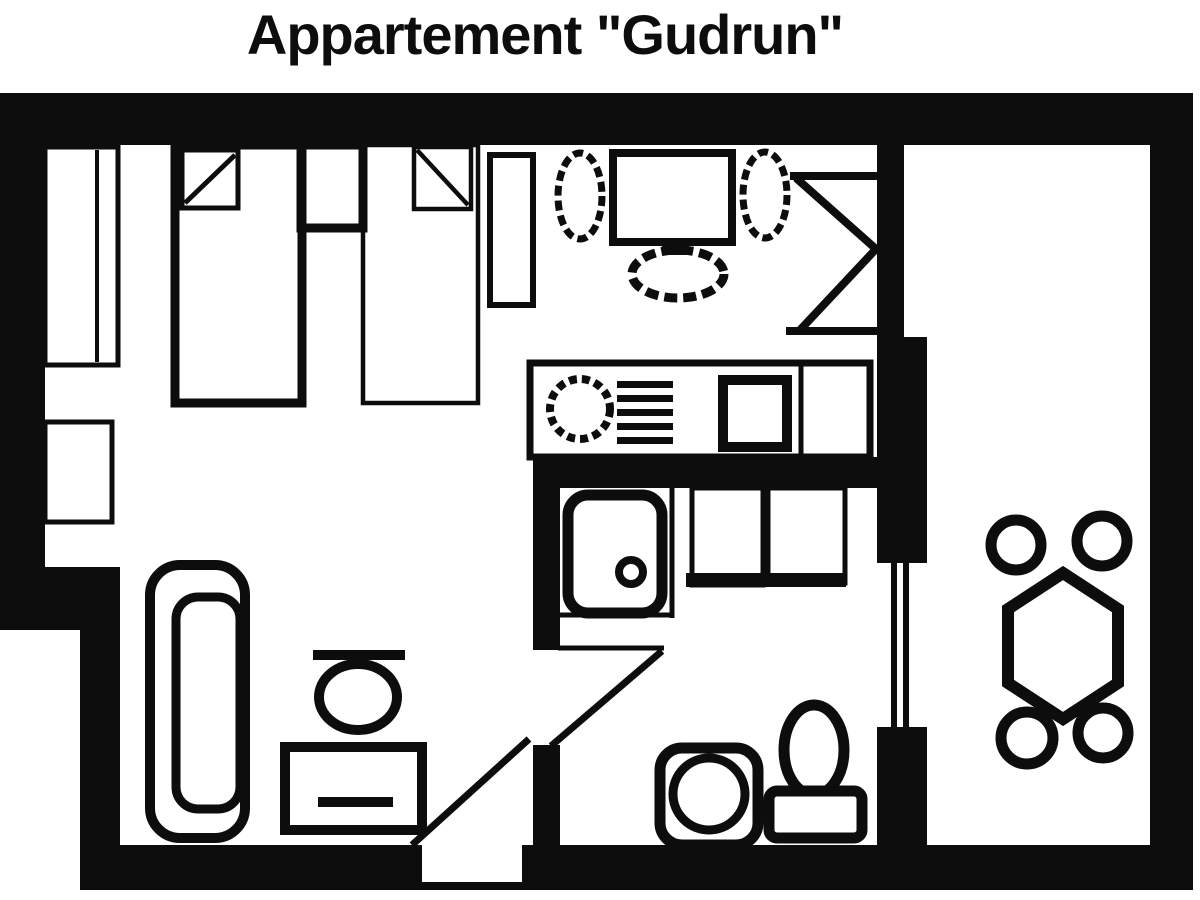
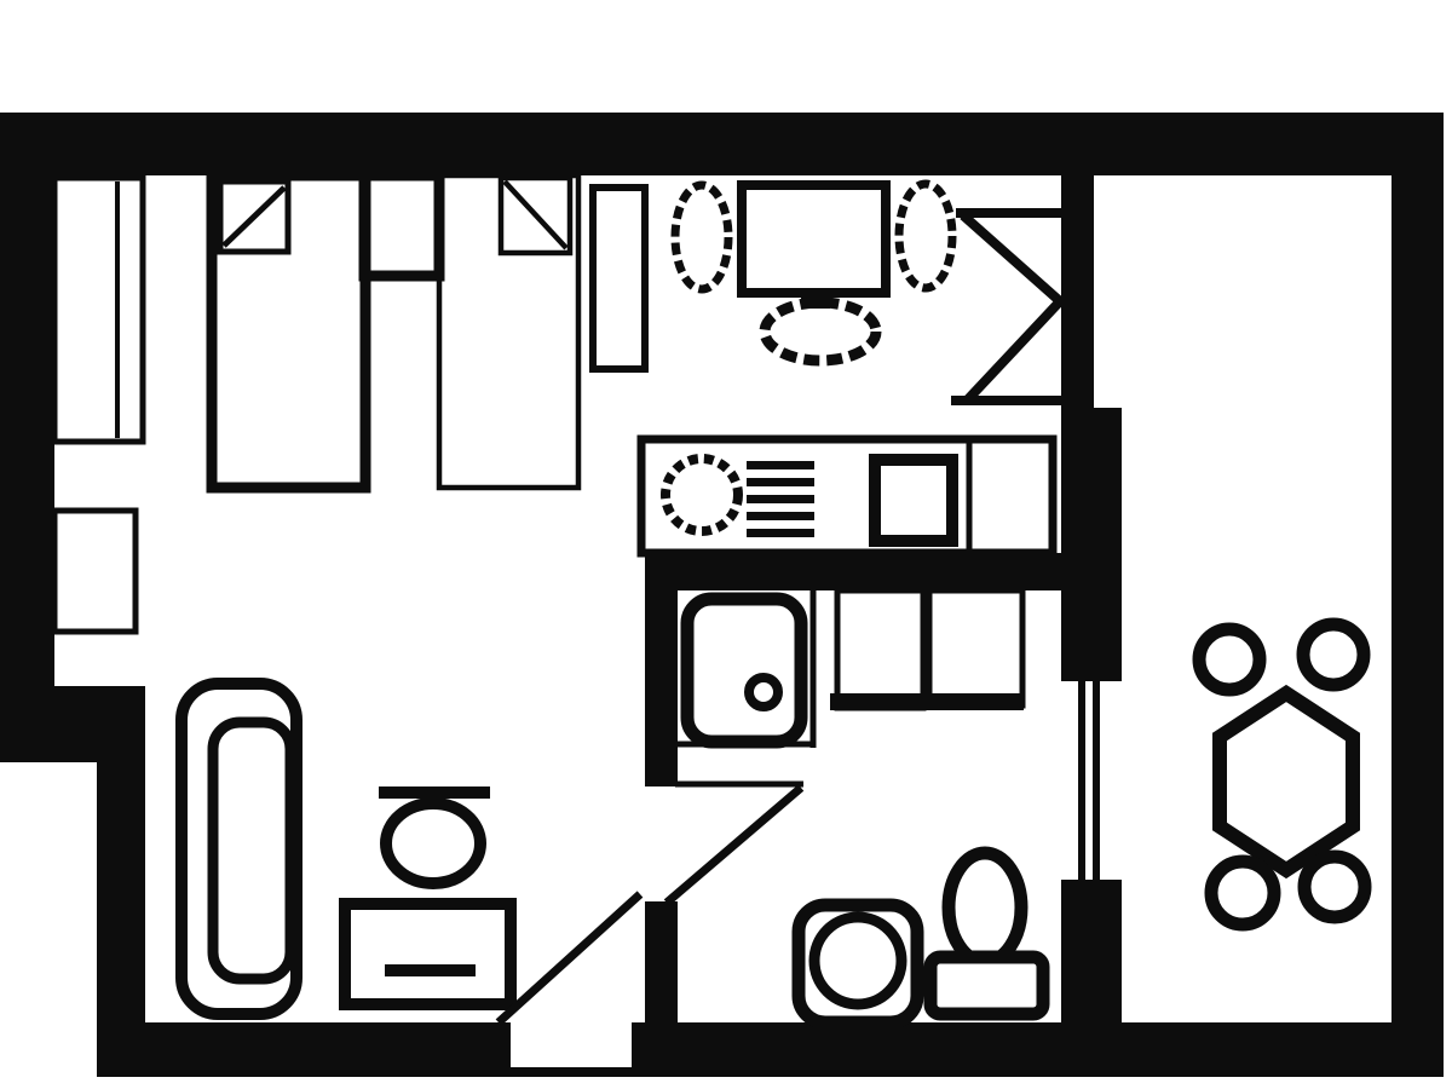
- Appartement "Gudrun"
